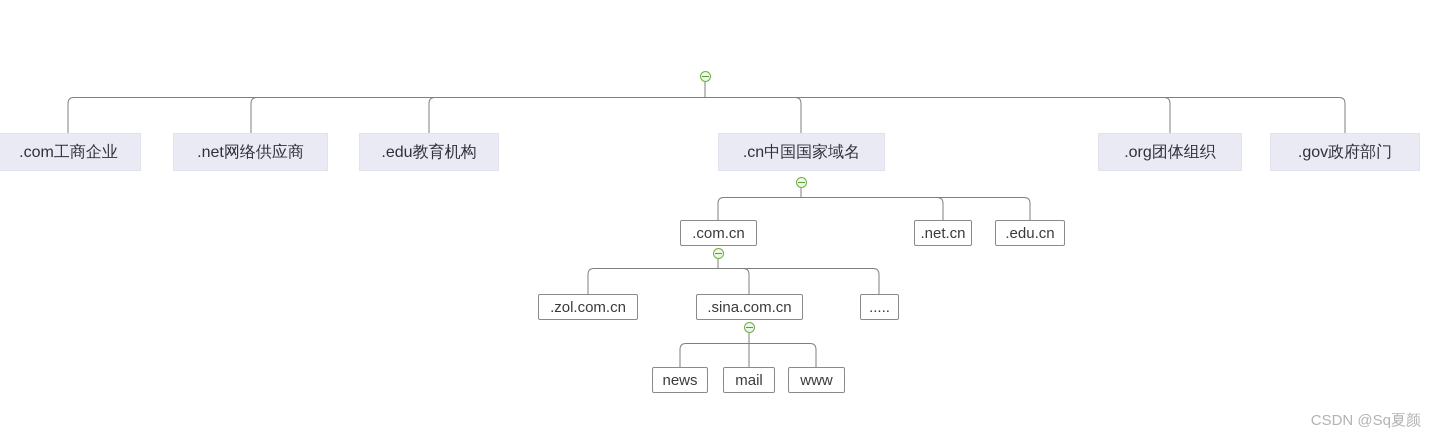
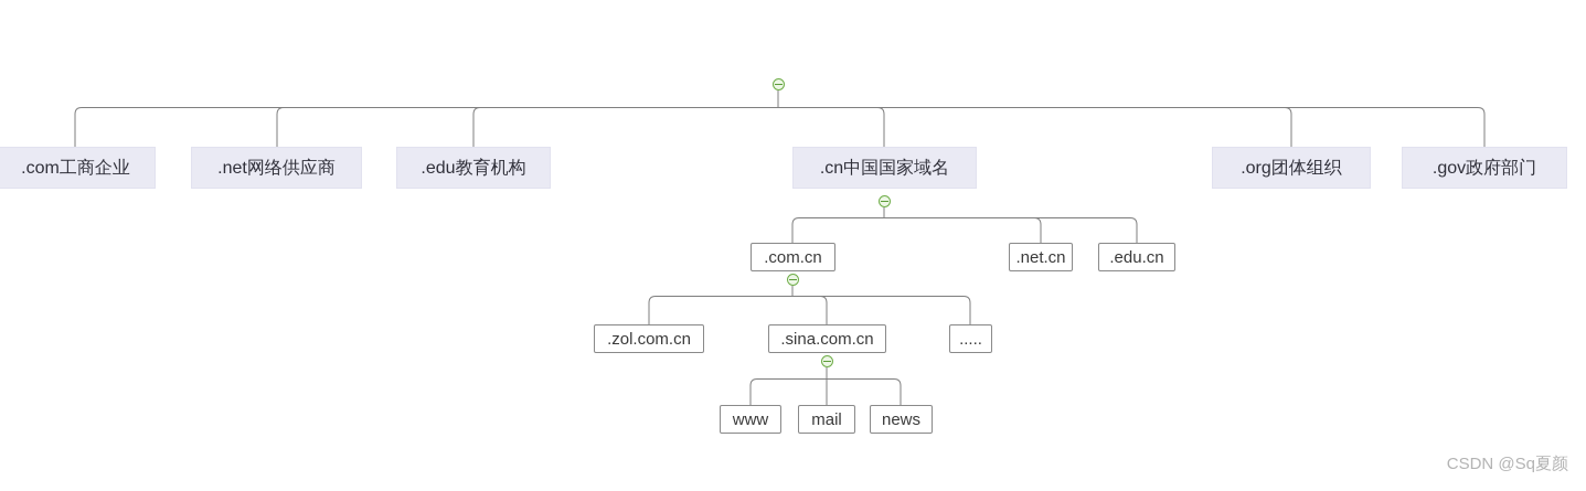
  .com工商企业
  .net网络供应商
  .edu教育机构
  .cn中国国家域名
  .org团体组织
  .gov政府部门
  .com.cn
  .net.cn
  .edu.cn
  .zol.com.cn
  .sina.com.cn
  .....
- news
+ www
  mail
- www
+ news
  CSDN @Sq夏颜
